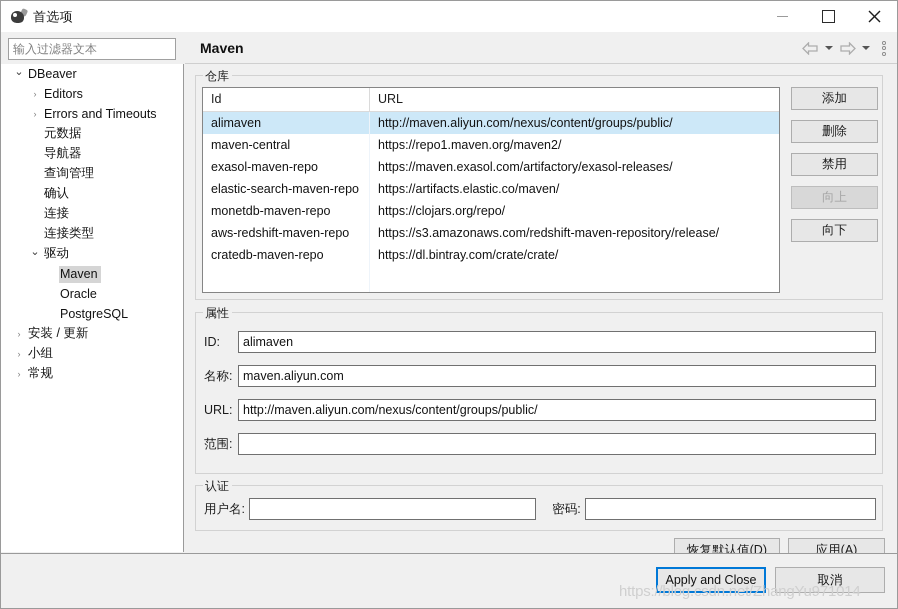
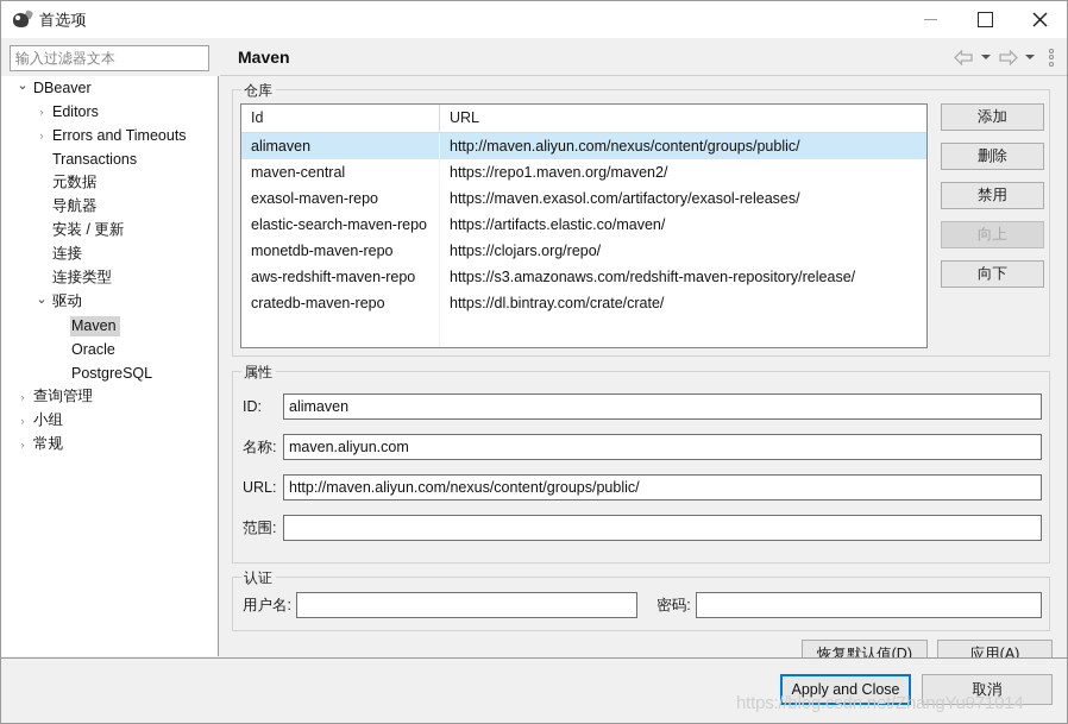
  首选项
  输入过滤器文本
  ⌄
  DBeaver
  ›
  Editors
  ›
  Errors and Timeouts
+ Transactions
  元数据
  导航器
- 查询管理
+ 安装 / 更新
- 确认
  连接
  连接类型
  ⌄
  驱动
  Maven
  Oracle
  PostgreSQL
  ›
- 安装 / 更新
+ 查询管理
  ›
  小组
  ›
  常规
  Maven
  仓库
  Id
  URL
  alimaven
  http://maven.aliyun.com/nexus/content/groups/public/
  maven-central
  https://repo1.maven.org/maven2/
  exasol-maven-repo
  https://maven.exasol.com/artifactory/exasol-releases/
  elastic-search-maven-repo
  https://artifacts.elastic.co/maven/
  monetdb-maven-repo
  https://clojars.org/repo/
  aws-redshift-maven-repo
  https://s3.amazonaws.com/redshift-maven-repository/release/
  cratedb-maven-repo
  https://dl.bintray.com/crate/crate/
  添加
  删除
  禁用
  向上
  向下
  属性
  ID:
  alimaven
  名称:
  maven.aliyun.com
  URL:
  http://maven.aliyun.com/nexus/content/groups/public/
  范围:
  认证
  用户名:
  密码:
  恢复默认值(D)
  应用(A)
  Apply and Close
  取消
  https://blog.csdn.net/ZhangYu971014
